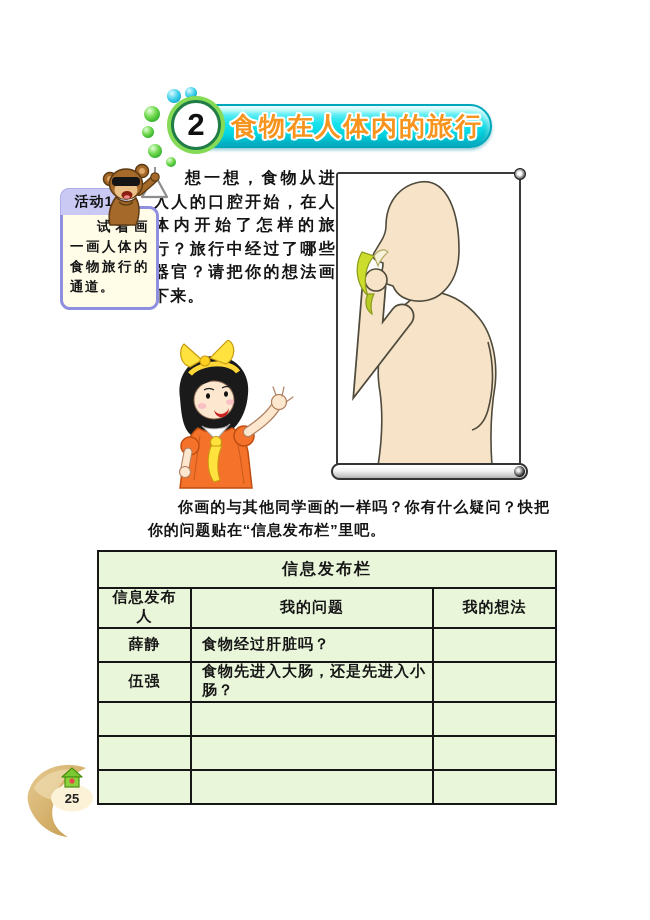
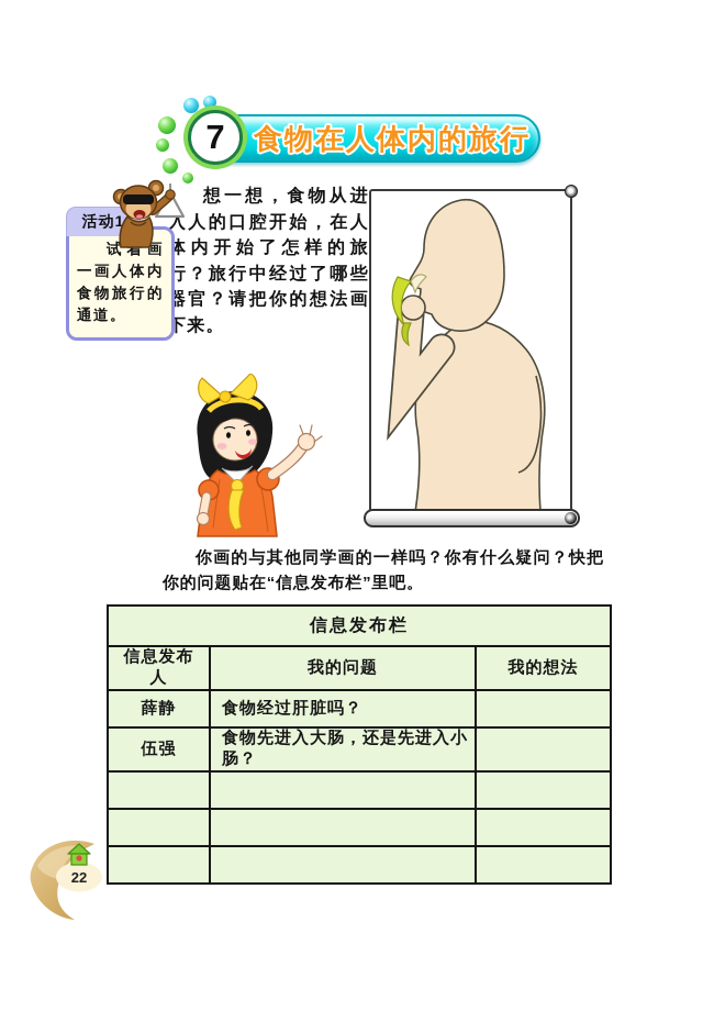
  食物在人体内的旅行
- 2
+ 7
  活动1
  试着画一画人体内食物旅行的通道。
  想一想，食物从进入人的口腔开始，在人体内开始了怎样的旅行？旅行中经过了哪些器官？请把你的想法画下来。
  你画的与其他同学画的一样吗？你有什么疑问？快把你的问题贴在“信息发布栏”里吧。
  信息发布栏
  信息发布人	我的问题	我的想法
  薛静	食物经过肝脏吗？
  伍强	食物先进入大肠，还是先进入小肠？
- 25
+ 22
